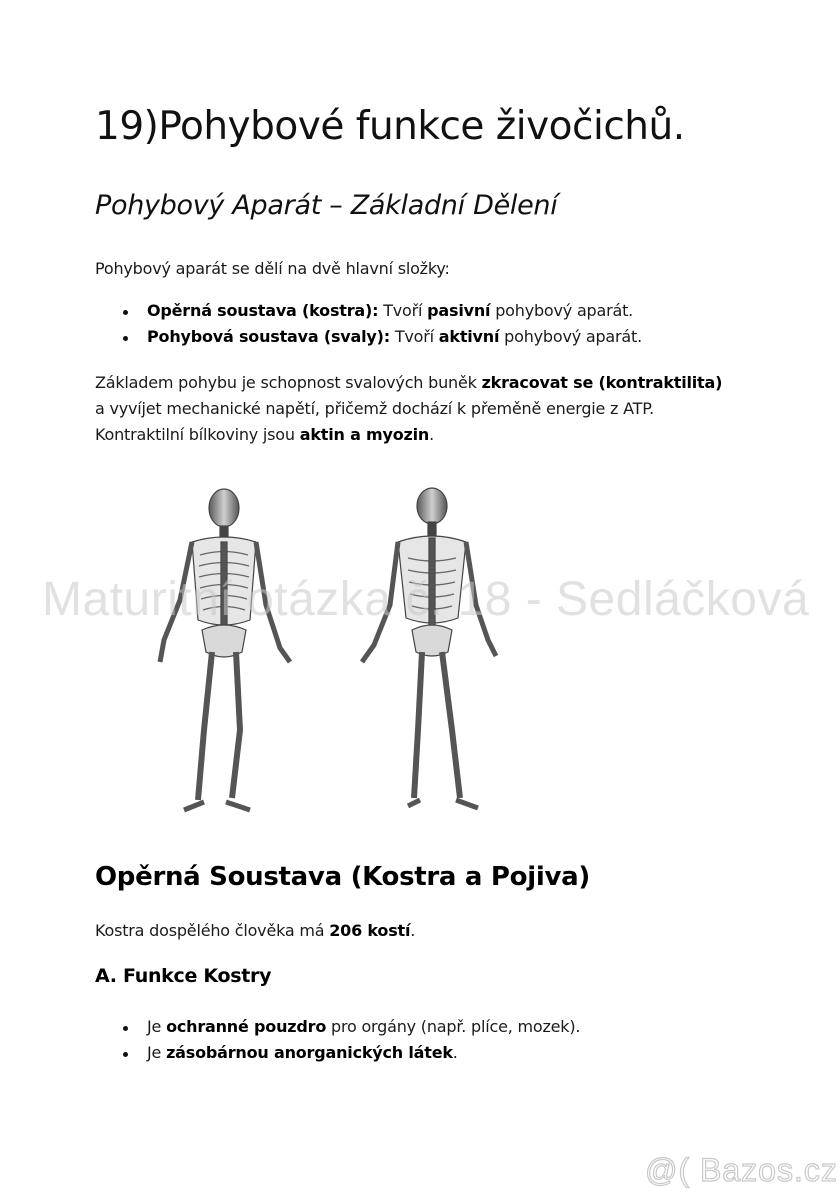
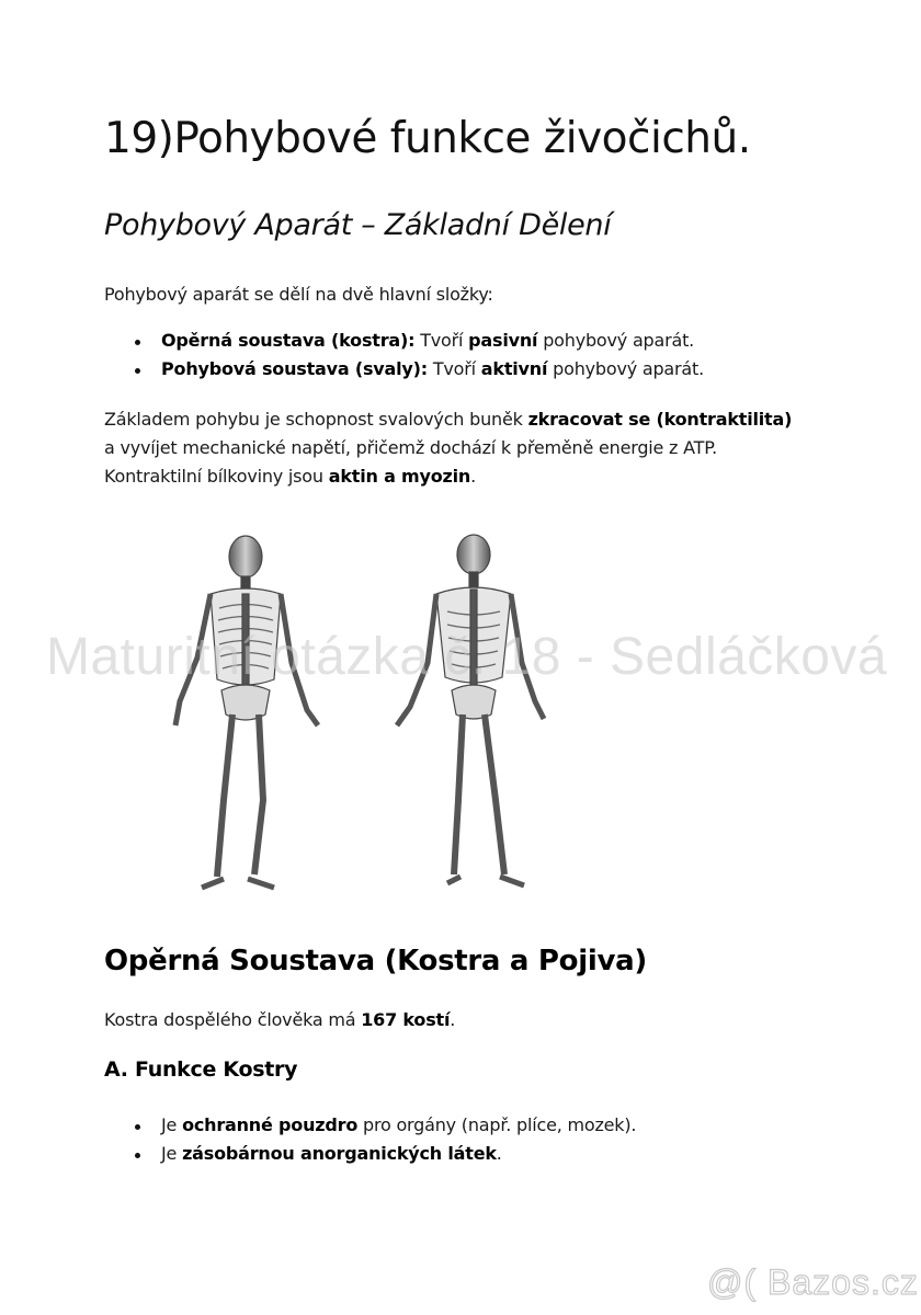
  19)Pohybové funkce živočichů.
  Pohybový Aparát – Základní Dělení
  Pohybový aparát se dělí na dvě hlavní složky:
  Opěrná soustava (kostra): Tvoří pasivní pohybový aparát.
  Pohybová soustava (svaly): Tvoří aktivní pohybový aparát.
  Základem pohybu je schopnost svalových buněk zkracovat se (kontraktilita) a vyvíjet mechanické napětí, přičemž dochází k přeměně energie z ATP. Kontraktilní bílkoviny jsou aktin a myozin.
  Maturitní otázka č. 18 - Sedláčková
  Opěrná Soustava (Kostra a Pojiva)
- Kostra dospělého člověka má 206 kostí.
+ Kostra dospělého člověka má 167 kostí.
  A. Funkce Kostry
  Je ochranné pouzdro pro orgány (např. plíce, mozek).
  Je zásobárnou anorganických látek.
  @( Bazos.cz
